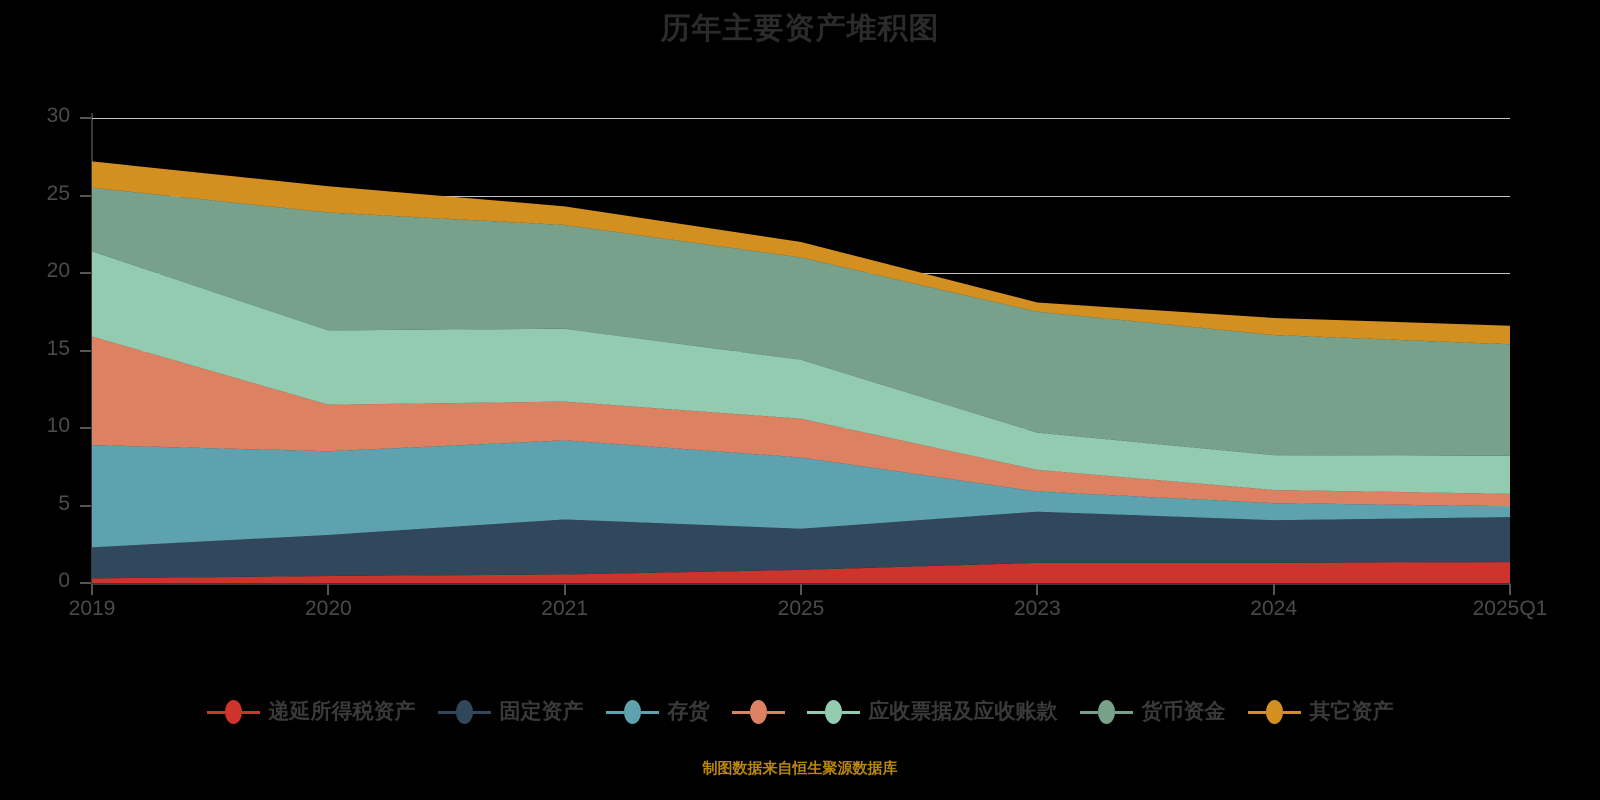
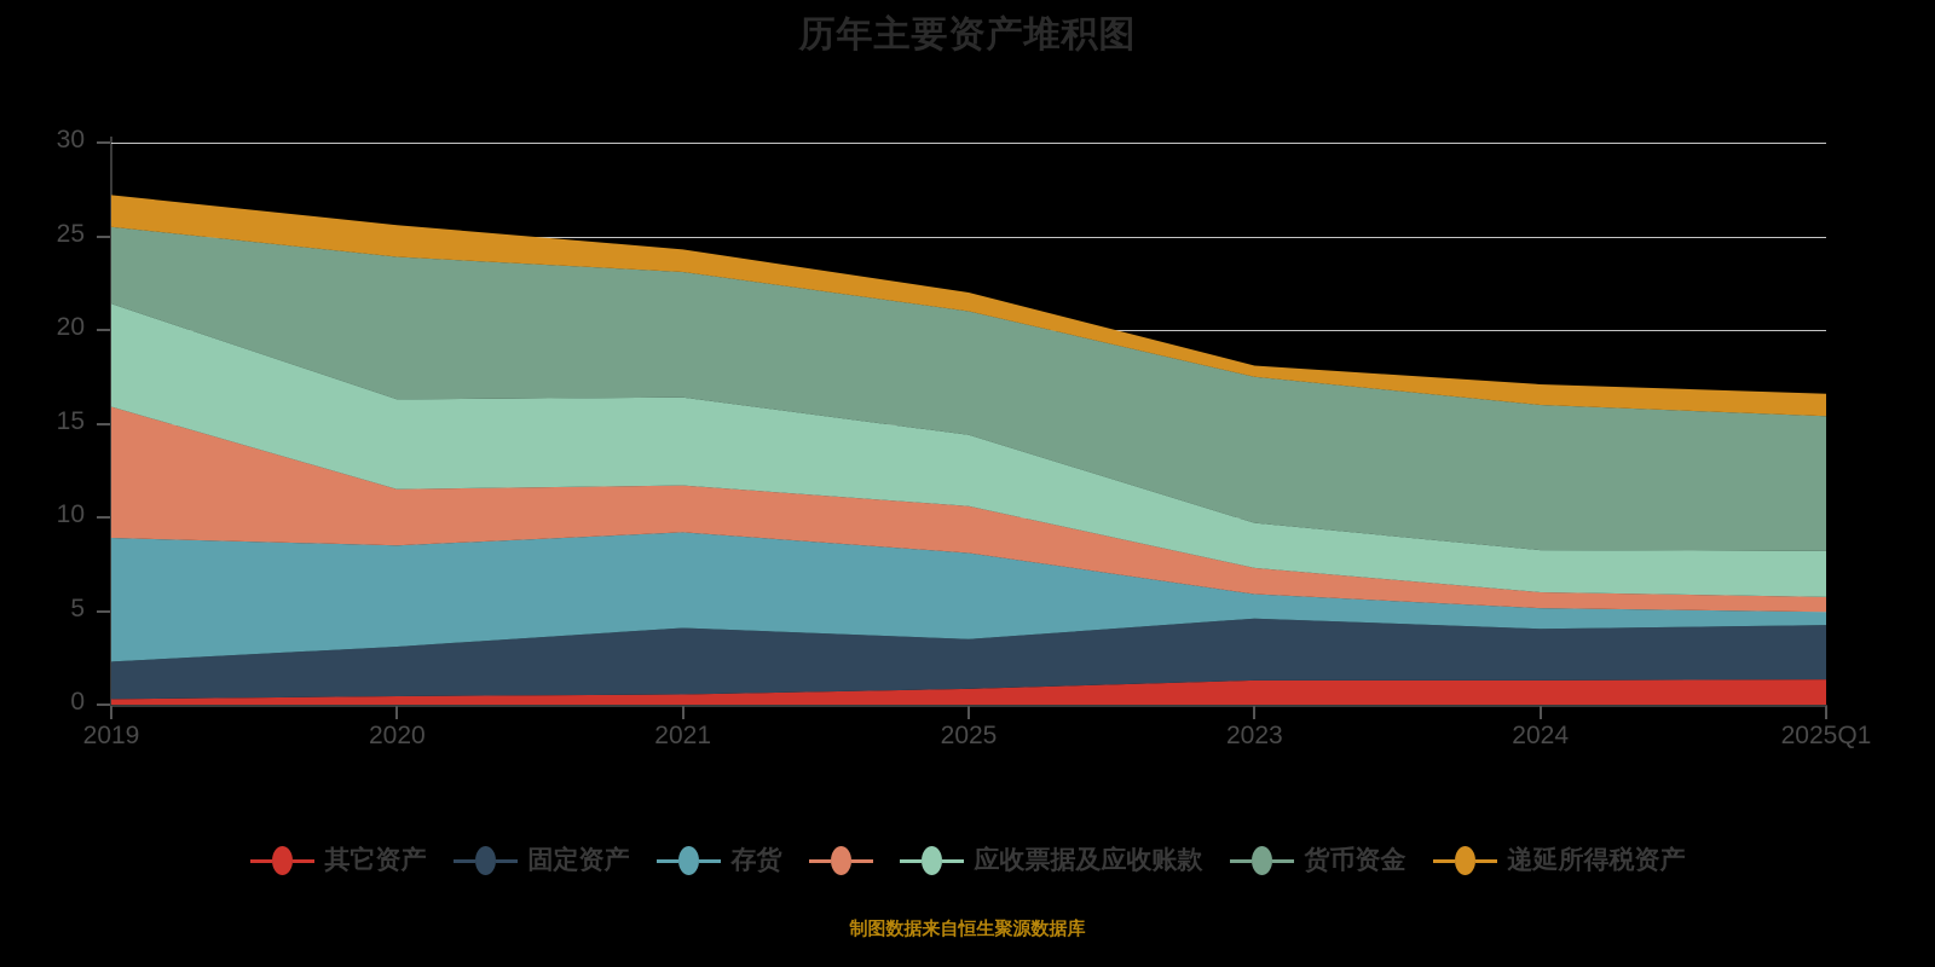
  历年主要资产堆积图
  0
  5
  10
  15
  20
  25
  30
  2019
  2020
  2021
  2025
  2023
  2024
  2025Q1
- 递延所得税资产
+ 其它资产
  固定资产
  存货
  应收票据及应收账款
  货币资金
- 其它资产
+ 递延所得税资产
  制图数据来自恒生聚源数据库
